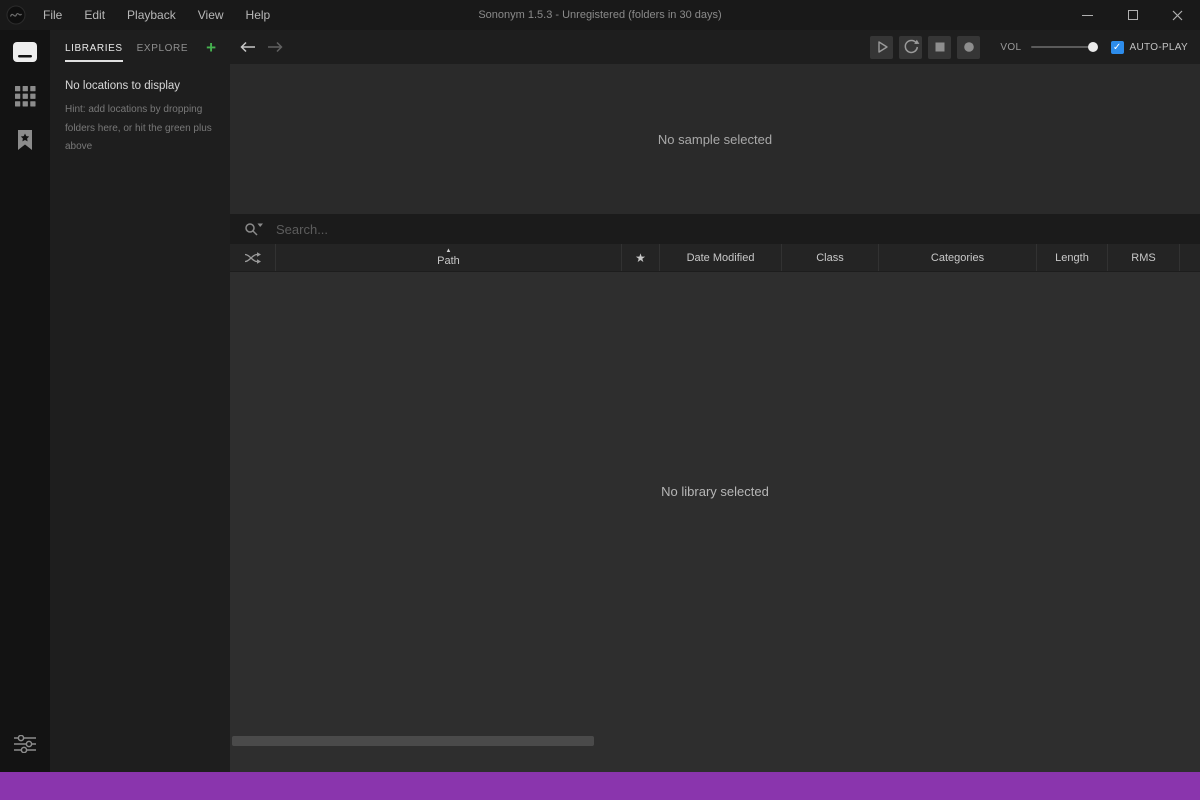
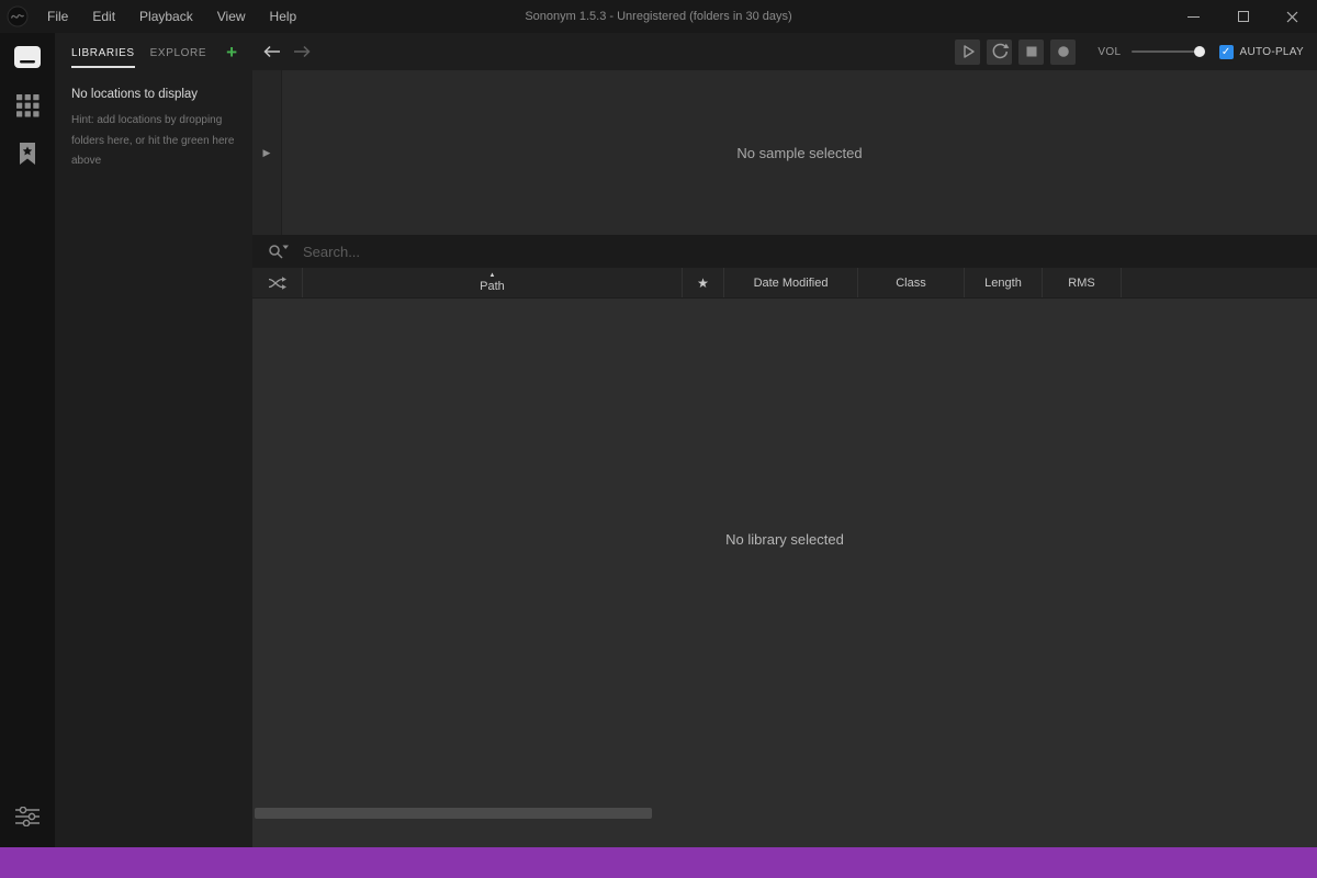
  File
  Edit
  Playback
  View
  Help
  Sononym 1.5.3 - Unregistered (folders in 30 days)
  LIBRARIES
  EXPLORE
  +
  No locations to display
- Hint: add locations by dropping folders here, or hit the green plus above
+ Hint: add locations by dropping folders here, or hit the green here above
  VOL
  ✓
  AUTO-PLAY
+ ▶
  No sample selected
  Search...
  Path
  ★
  Date Modified
  Class
- Categories
  Length
  RMS
  No library selected
